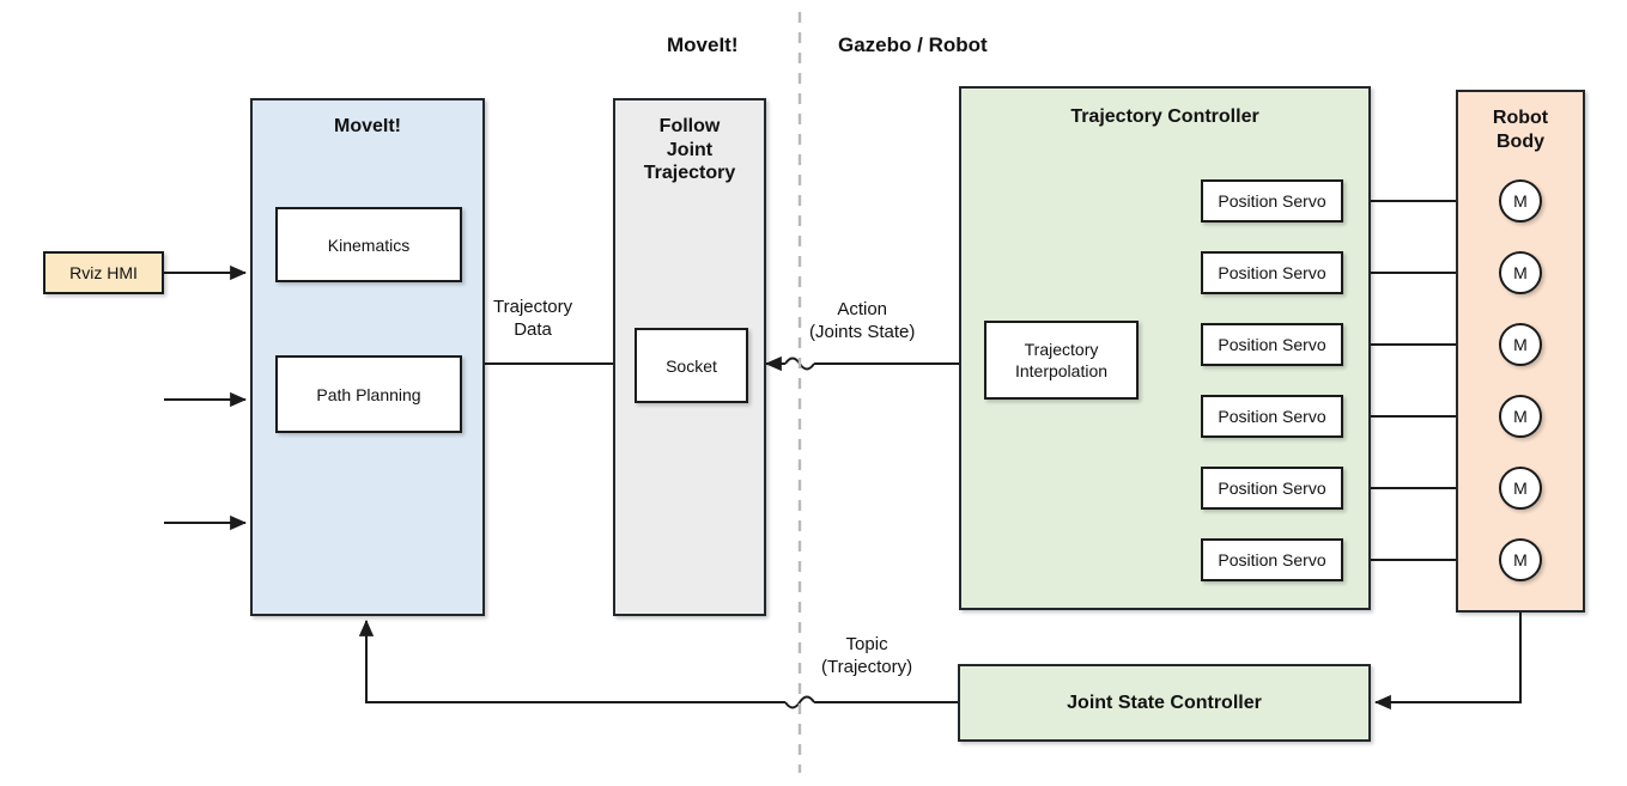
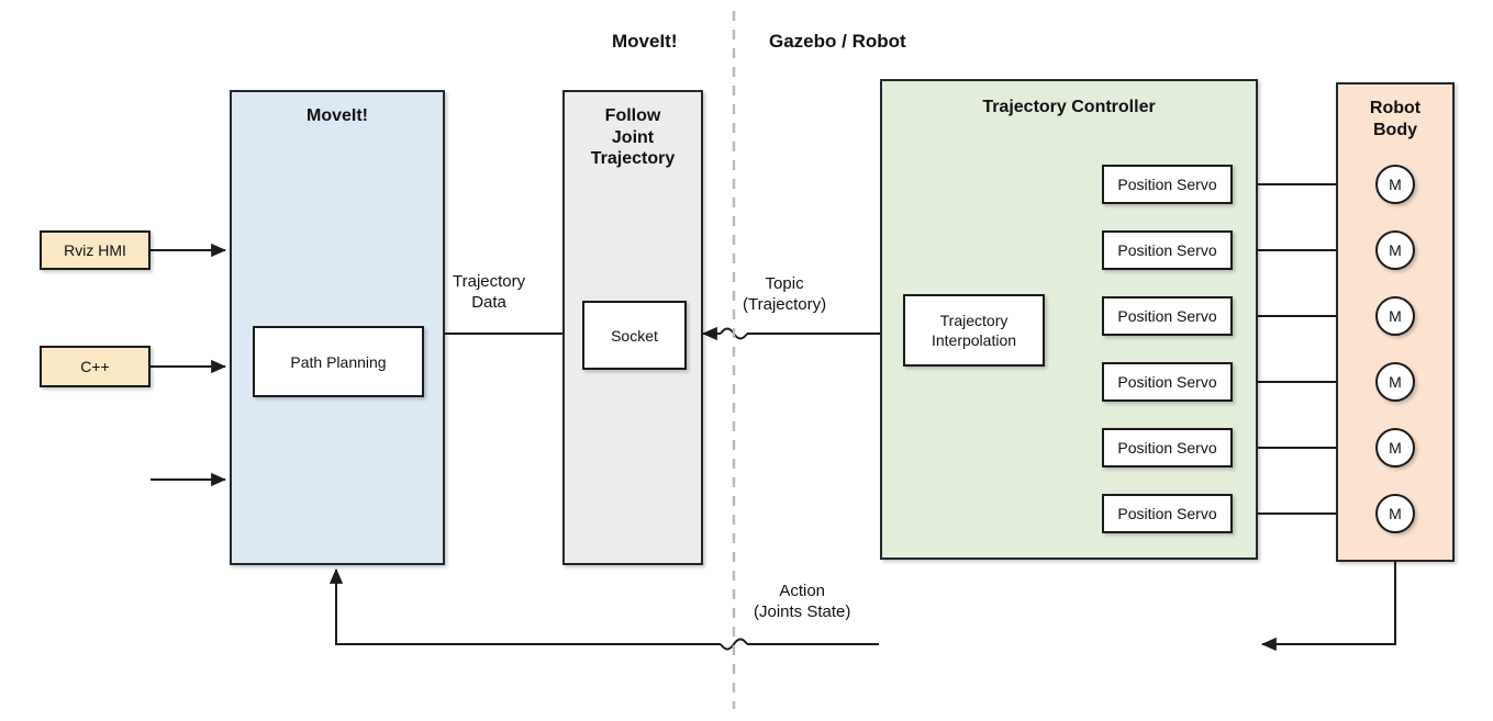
  MoveIt!
  Gazebo / Robot
  Rviz HMI
+ C++
  MoveIt!
- Kinematics
  Path Planning
  Follow
  Joint
  Trajectory
  Socket
  Trajectory Controller
  Trajectory
  Interpolation
  Position Servo
  Position Servo
  Position Servo
  Position Servo
  Position Servo
  Position Servo
  Robot
  Body
  M
  M
  M
  M
  M
  M
- Joint State Controller
  Trajectory
  Data
- Action
+ Topic
- (Joints State)
+ (Trajectory)
- Topic
+ Action
- (Trajectory)
+ (Joints State)
